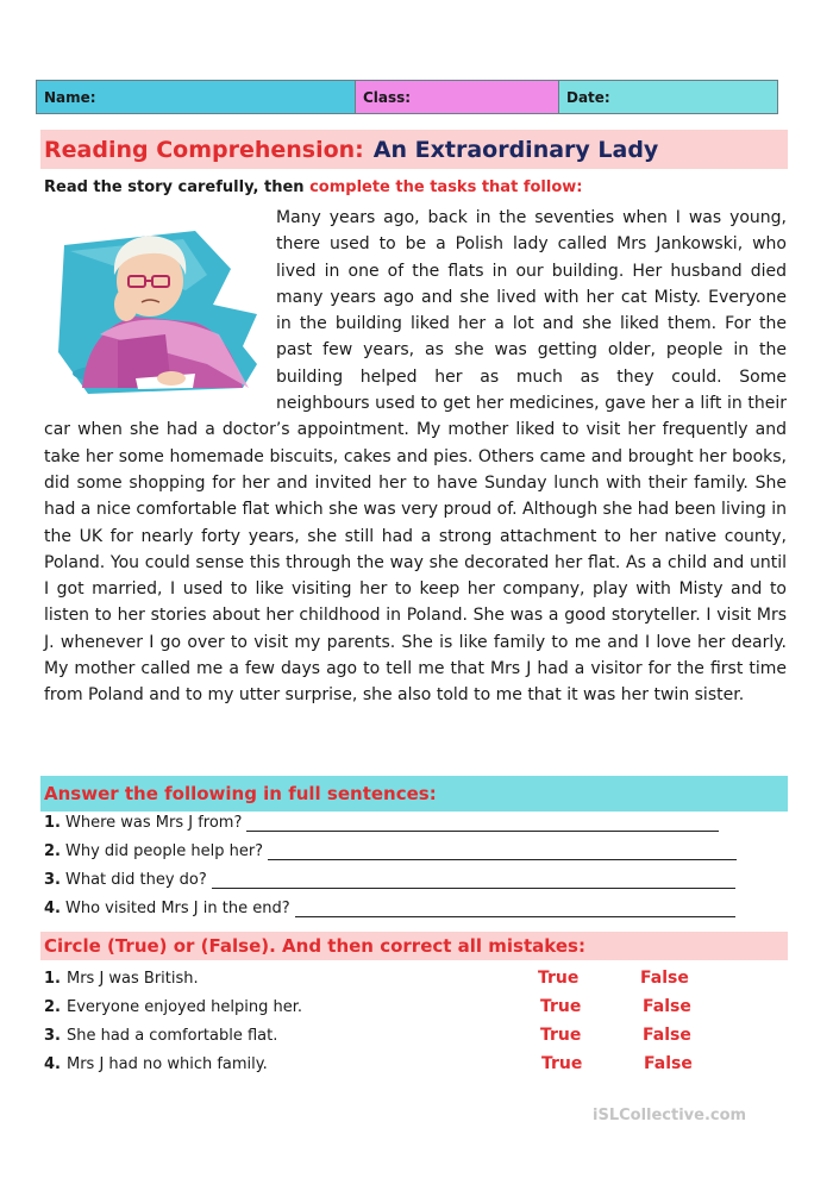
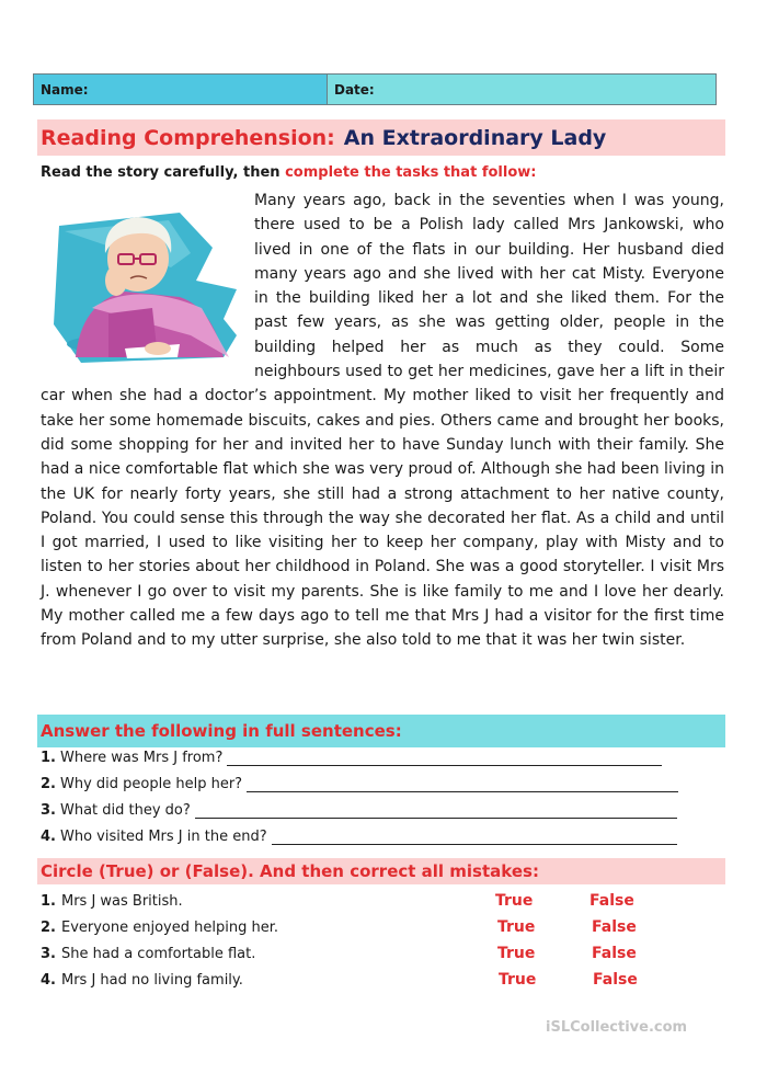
  Name:
- Class:
  Date:
  Reading Comprehension:
  An Extraordinary Lady
  Read the story carefully, then complete the tasks that follow:
  Many years ago, back in the seventies when I was young, there used to be a Polish lady called Mrs Jankowski, who lived in one of the flats in our building. Her husband died many years ago and she lived with her cat Misty. Everyone in the building liked her a lot and she liked them. For the past few years, as she was getting older, people in the building helped her as much as they could. Some neighbours used to get her medicines, gave her a lift in their car when she had a doctor’s appointment. My mother liked to visit her frequently and take her some homemade biscuits, cakes and pies. Others came and brought her books, did some shopping for her and invited her to have Sunday lunch with their family. She had a nice comfortable flat which she was very proud of. Although she had been living in the UK for nearly forty years, she still had a strong attachment to her native county, Poland. You could sense this through the way she decorated her flat. As a child and until I got married, I used to like visiting her to keep her company, play with Misty and to listen to her stories about her childhood in Poland. She was a good storyteller. I visit Mrs J. whenever I go over to visit my parents. She is like family to me and I love her dearly. My mother called me a few days ago to tell me that Mrs J had a visitor for the first time from Poland and to my utter surprise, she also told to me that it was her twin sister.
  Answer the following in full sentences:
  1.
  Where was Mrs J from?
  2.
  Why did people help her?
  3.
  What did they do?
  4.
  Who visited Mrs J in the end?
  Circle (True) or (False). And then correct all mistakes:
  1. Mrs J was British.
  True
  False
  2. Everyone enjoyed helping her.
  True
  False
  3. She had a comfortable flat.
  True
  False
- 4. Mrs J had no which family.
+ 4. Mrs J had no living family.
  True
  False
  iSLCollective.com
